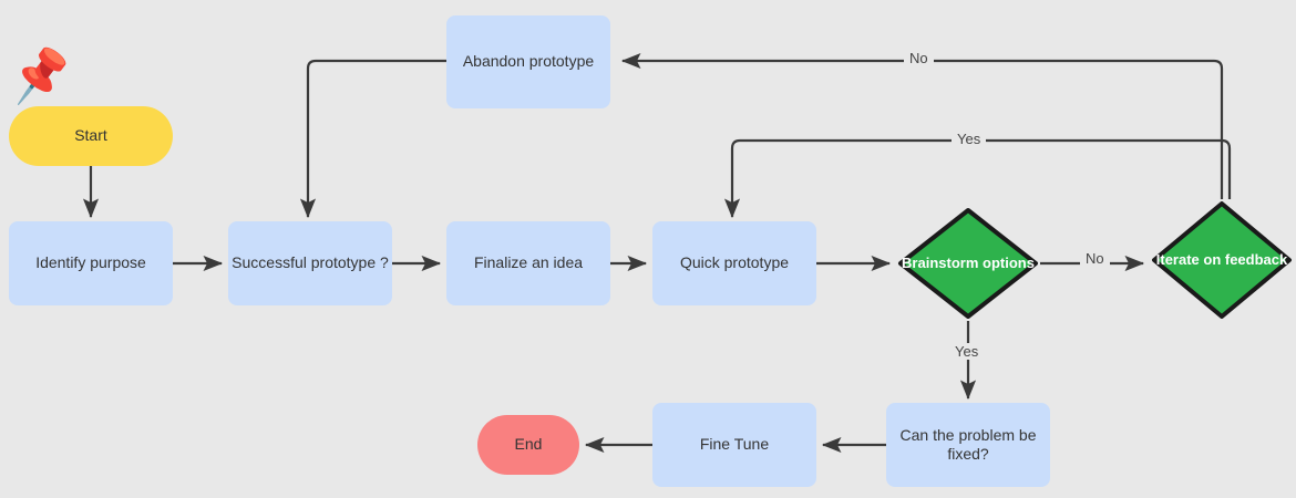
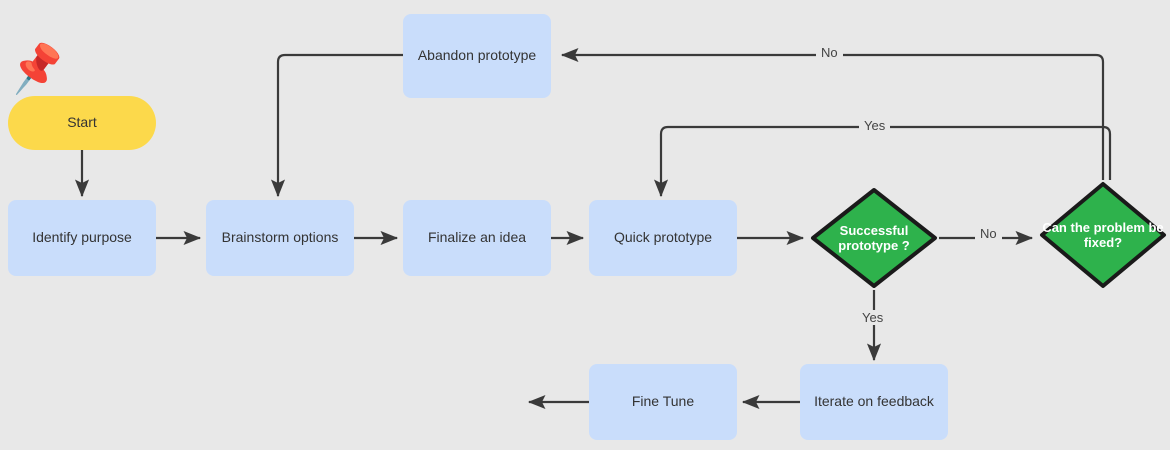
  Start
  Identify purpose
- Successful prototype ?
+ Brainstorm options
  Finalize an idea
  Quick prototype
  Abandon prototype
- Can the problem be fixed?
+ Iterate on feedback
  Fine Tune
- End
- Brainstorm options
+ Successful prototype ?
- Iterate on feedback
+ Can the problem be fixed?
  No
  Yes
  No
  Yes
